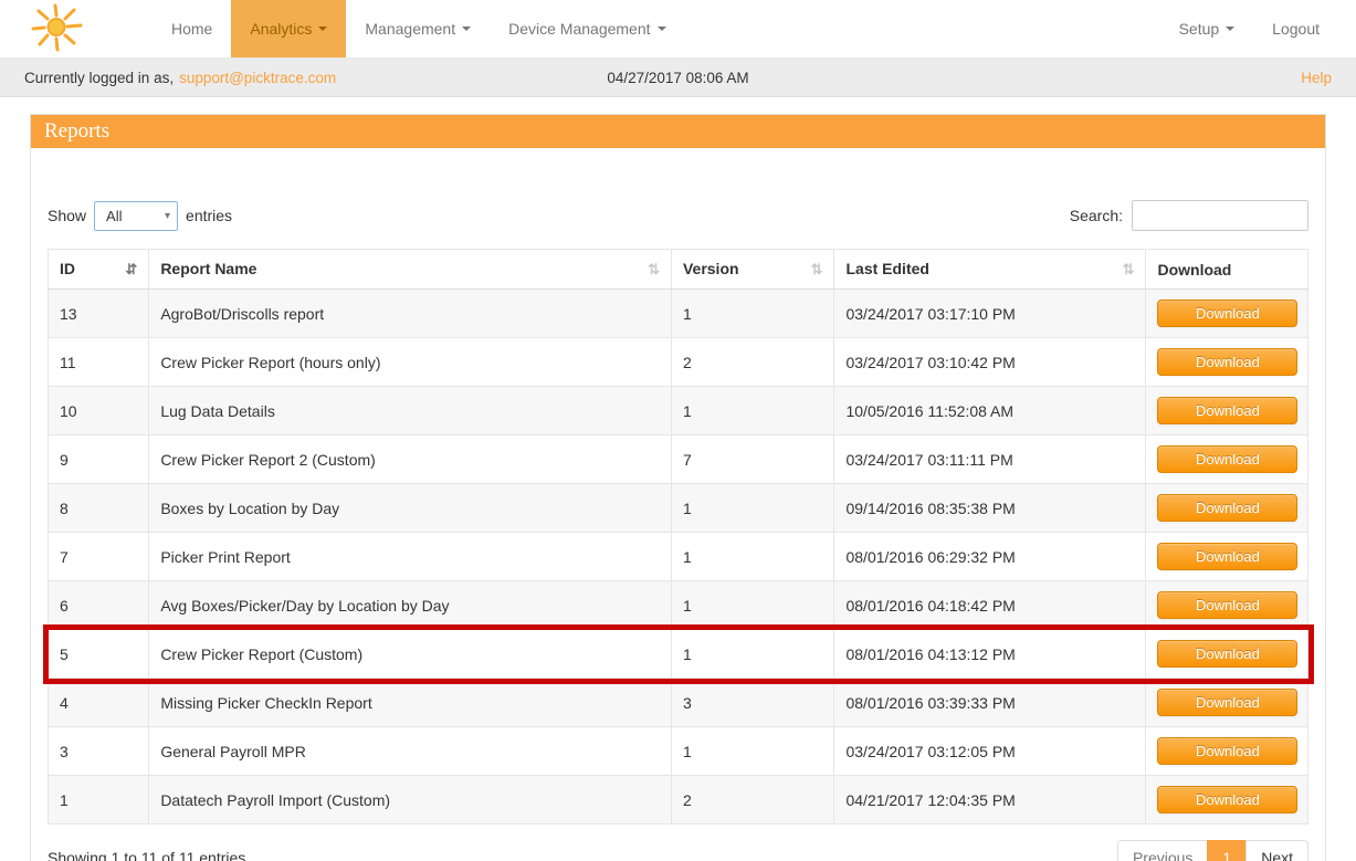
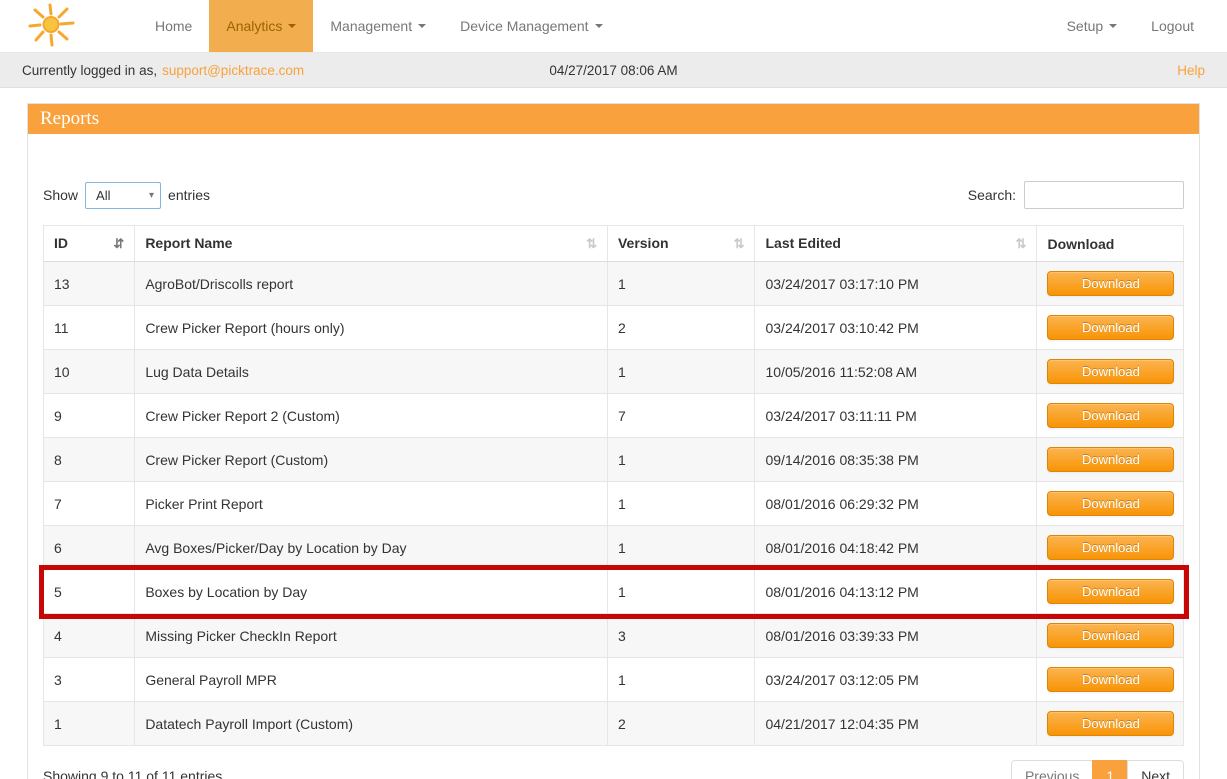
  Home
  Analytics
  Management
  Device Management
  Setup
  Logout
  Currently logged in as,
  support@picktrace.com
  04/27/2017 08:06 AM
  Help
  Reports
  Show
  All
  ▾
  entries
  Search:
  ID ⇵	Report Name ⇅	Version ⇅	Last Edited ⇅	Download
  13	AgroBot/Driscolls report	1	03/24/2017 03:17:10 PM	Download
  11	Crew Picker Report (hours only)	2	03/24/2017 03:10:42 PM	Download
  10	Lug Data Details	1	10/05/2016 11:52:08 AM	Download
  9	Crew Picker Report 2 (Custom)	7	03/24/2017 03:11:11 PM	Download
- 8	Boxes by Location by Day	1	09/14/2016 08:35:38 PM	Download
+ 8	Crew Picker Report (Custom)	1	09/14/2016 08:35:38 PM	Download
  7	Picker Print Report	1	08/01/2016 06:29:32 PM	Download
  6	Avg Boxes/Picker/Day by Location by Day	1	08/01/2016 04:18:42 PM	Download
- 5	Crew Picker Report (Custom)	1	08/01/2016 04:13:12 PM	Download
+ 5	Boxes by Location by Day	1	08/01/2016 04:13:12 PM	Download
  4	Missing Picker CheckIn Report	3	08/01/2016 03:39:33 PM	Download
  3	General Payroll MPR	1	03/24/2017 03:12:05 PM	Download
  1	Datatech Payroll Import (Custom)	2	04/21/2017 12:04:35 PM	Download
- Showing 1 to 11 of 11 entries
+ Showing 9 to 11 of 11 entries
  Previous
  1
  Next
